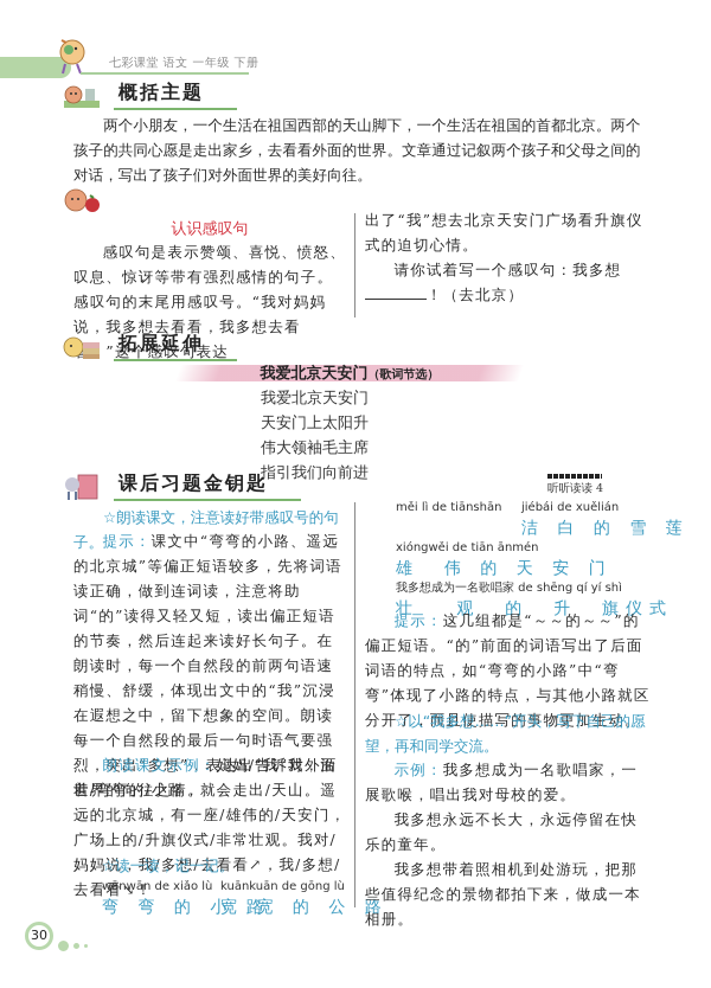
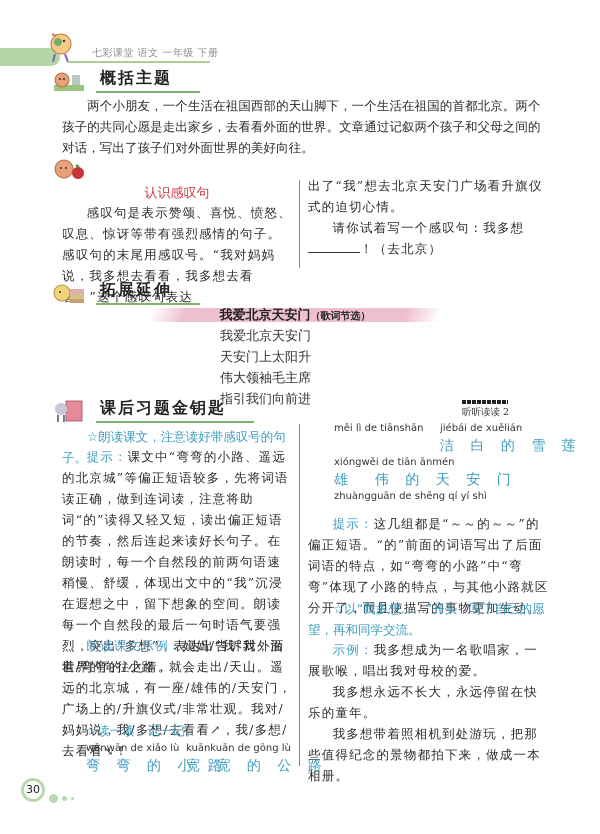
  七彩课堂 语文 一年级 下册
  概括主题
  两个小朋友，一个生活在祖国西部的天山脚下，一个生活在祖国的首都北京。两个孩子的共同心愿是走出家乡，去看看外面的世界。文章通过记叙两个孩子和父母之间的对话，写出了孩子们对外面世界的美好向往。
  认识感叹句
  感叹句是表示赞颂、喜悦、愤怒、叹息、惊讶等带有强烈感情的句子。感叹句的末尾用感叹号。“我对妈妈说，我多想去看看，我多想去看”这个感叹句表达
  出了“我”想去北京天安门广场看升旗仪式的迫切心情。
  请你试着写一个感叹句：我多想
  ！（去北京）
  拓展延伸
  我爱北京天安门（歌词节选）
  我爱北京天安门
  天安门上太阳升
  伟大领袖毛主席
  指引我们向前进
  课后习题金钥匙
- 听听读读 4
+ 听听读读 2
  ☆朗读课文，注意读好带感叹号的句子。
  提示：课文中“弯弯的小路、遥远的北京城”等偏正短语较多，先将词语读正确，做到连词读，注意将助词“的”读得又轻又短，读出偏正短语的节奏，然后连起来读好长句子。在朗读时，每一个自然段的前两句语速稍慢、舒缓，体现出文中的“我”沉浸在遐想之中，留下想象的空间。朗读每一个自然段的最后一句时语气要强烈，突出“多想”，表达出“我”对外面世界的向往之情。
  朗读课文示例：妈妈/告诉我，沿着/弯弯的/小路，就会走出/天山。遥远的北京城，有一座/雄伟的/天安门，广场上的/升旗仪式/非常壮观。我对/妈妈说，我/多想/去看看↗，我/多想/去看看↘！
  ☆读一读，记一记。
  wānwān de xiǎo lù
  弯 弯 的 小 路
  kuānkuān de gōng lù
  宽 宽 的 公 路
  měi lì de tiānshān
  jiébái de xuělián
  洁 白 的 雪 莲
  xióngwěi de tiān ānmén
  雄 伟 的 天 安 门
- 我多想成为一名歌唱家 de shēng qí yí shì
+ zhuàngguān de shēng qí yí shì
- 壮 观 的 升 旗仪式
  提示：这几组都是“～～的～～”的偏正短语。“的”前面的词语写出了后面词语的特点，如“弯弯的小路”中“弯弯”体现了小路的特点，与其他小路就区分开了，而且使描写的事物更加生动。
  ☆以“我多想……”开头，写下自己的愿望，再和同学交流。
  示例：我多想成为一名歌唱家，一展歌喉，唱出我对母校的爱。
  我多想永远不长大，永远停留在快乐的童年。
  我多想带着照相机到处游玩，把那些值得纪念的景物都拍下来，做成一本相册。
  30
